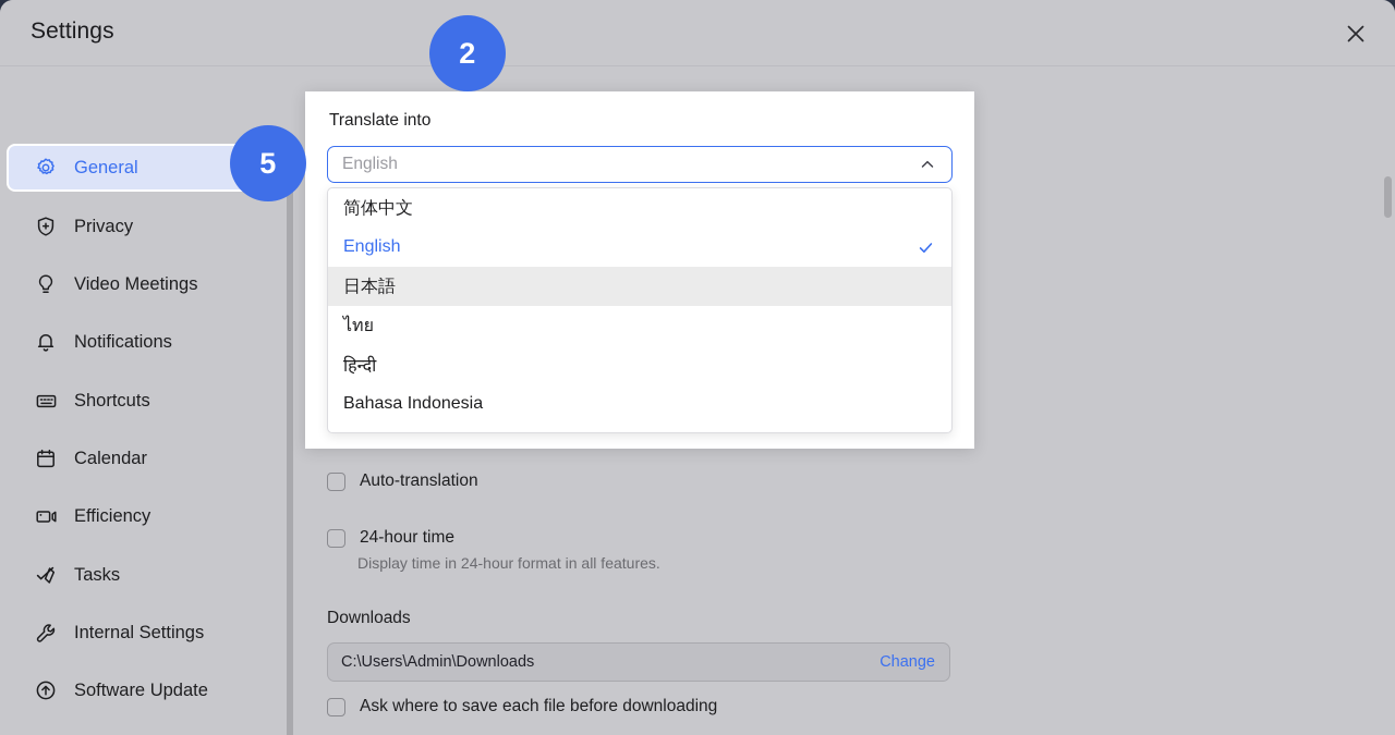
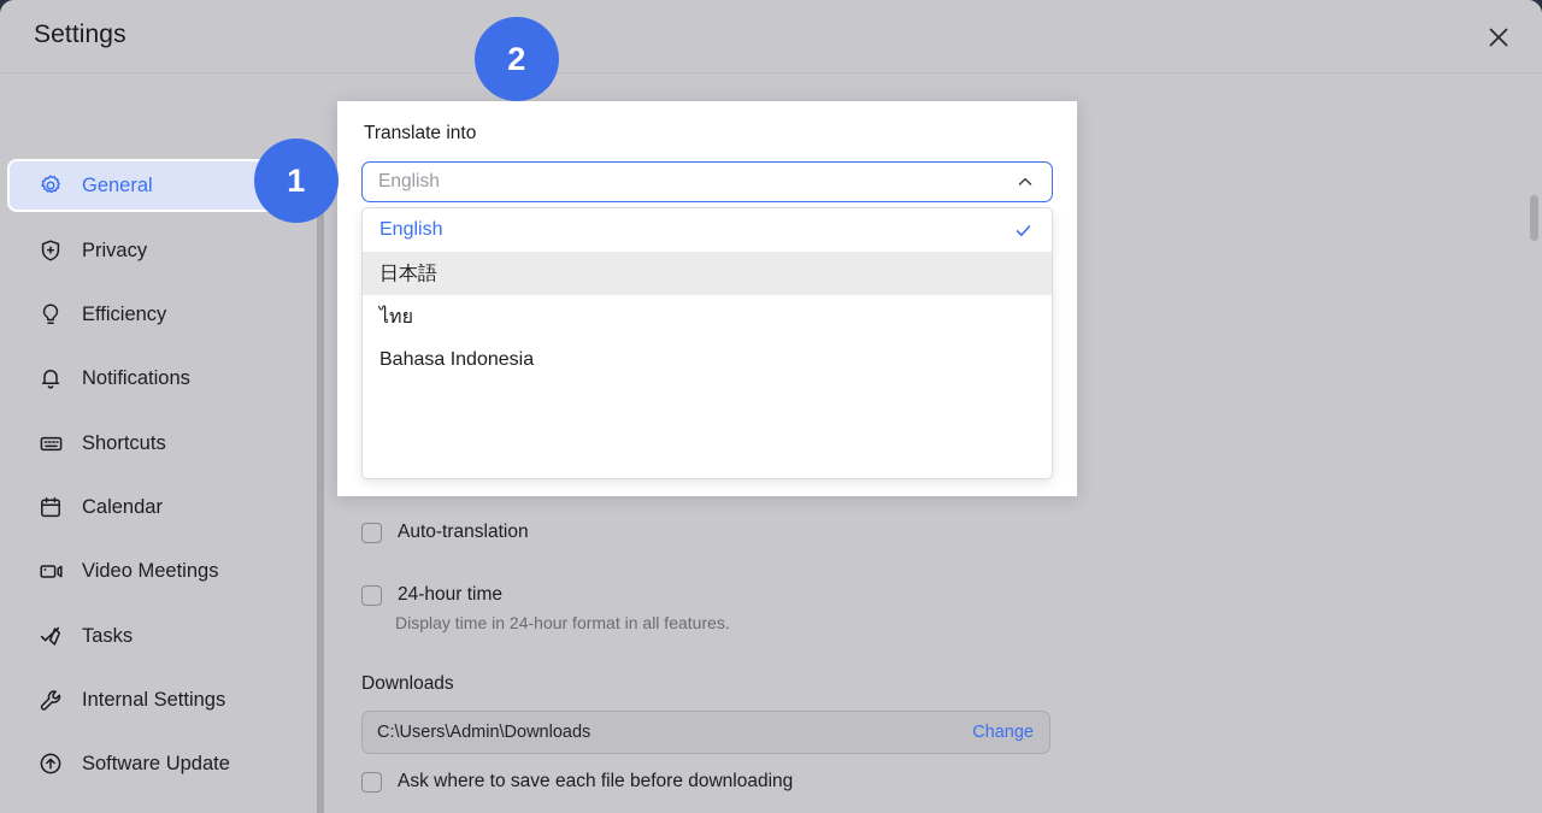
  Settings
  General
  Privacy
- Video Meetings
+ Efficiency
  Notifications
  Shortcuts
  Calendar
- Efficiency
+ Video Meetings
  Tasks
  Internal Settings
  Software Update
  Auto-translation
  24-hour time
  Display time in 24-hour format in all features.
  Downloads
  C:\Users\Admin\Downloads
  Change
  Ask where to save each file before downloading
  Translate into
  English
- 简体中文
  English
  日本語
  ไทย
- हिन्दी
  Bahasa Indonesia
- 5
+ 1
  2
